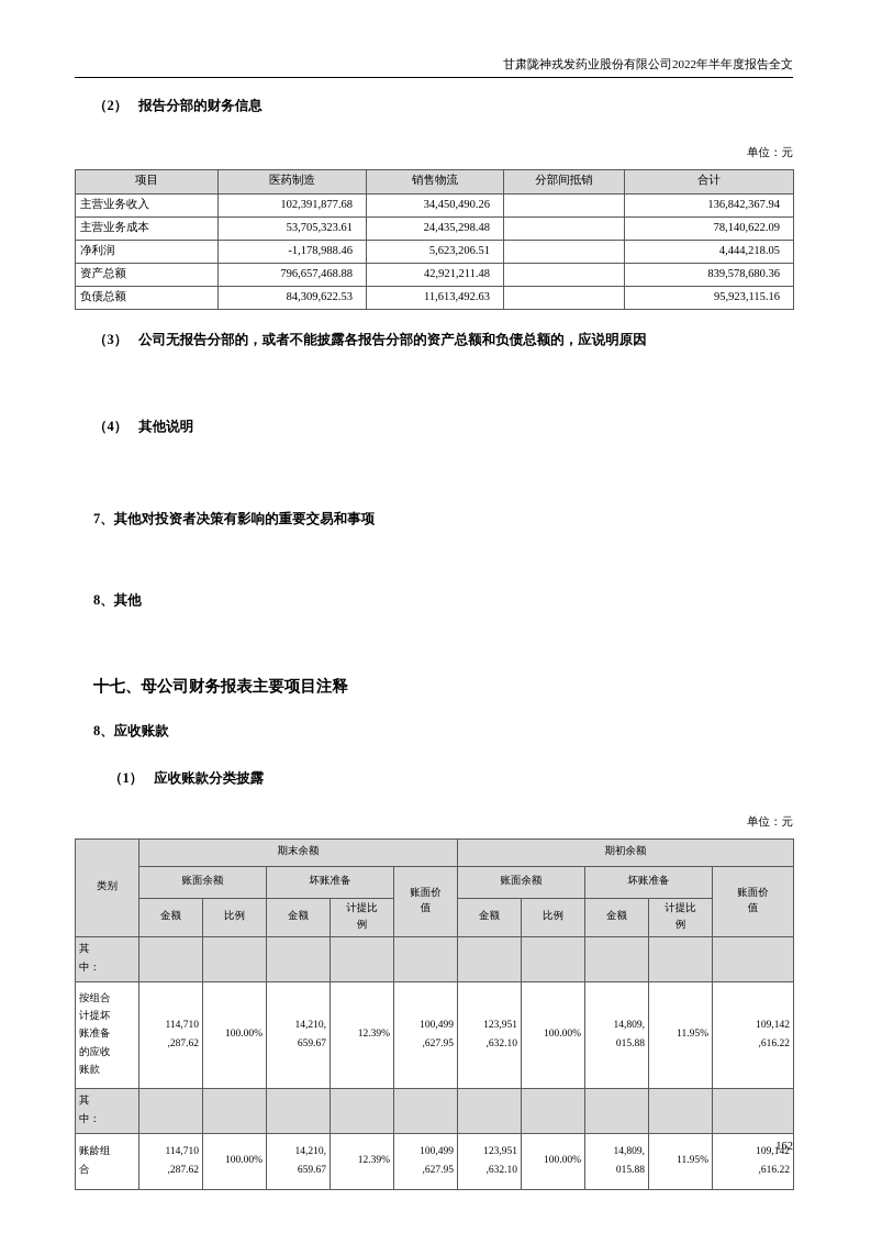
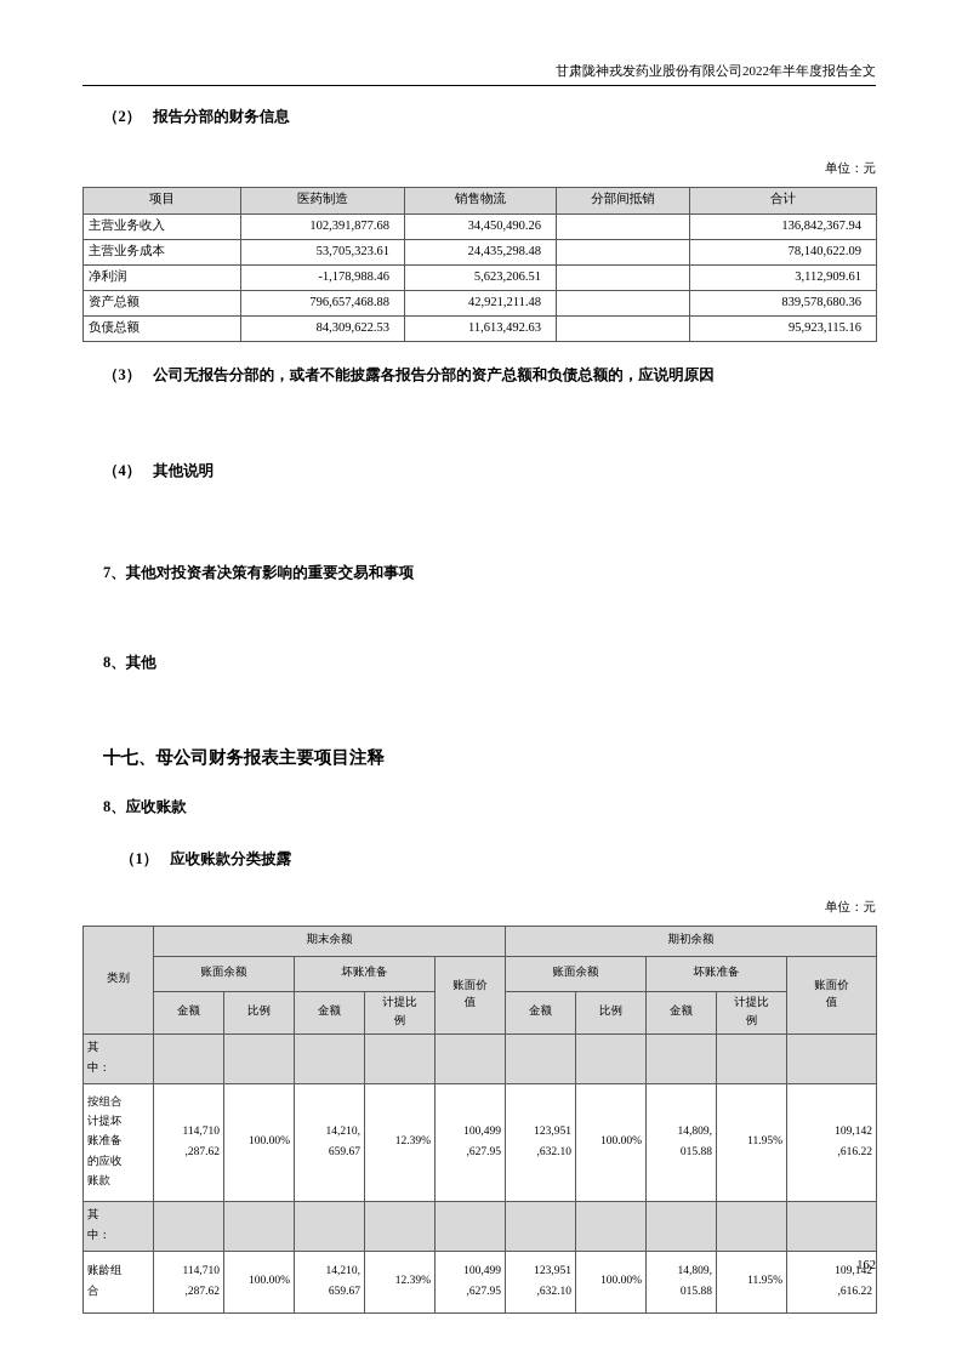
  甘肃陇神戎发药业股份有限公司2022年半年度报告全文
  （2） 报告分部的财务信息
  单位：元
  项目	医药制造	销售物流	分部间抵销	合计
  主营业务收入	102,391,877.68	34,450,490.26		136,842,367.94
  主营业务成本	53,705,323.61	24,435,298.48		78,140,622.09
- 净利润	-1,178,988.46	5,623,206.51		4,444,218.05
+ 净利润	-1,178,988.46	5,623,206.51		3,112,909.61
  资产总额	796,657,468.88	42,921,211.48		839,578,680.36
  负债总额	84,309,622.53	11,613,492.63		95,923,115.16
  （3） 公司无报告分部的，或者不能披露各报告分部的资产总额和负债总额的，应说明原因
  （4） 其他说明
  7、其他对投资者决策有影响的重要交易和事项
  8、其他
  十七、母公司财务报表主要项目注释
  8、应收账款
  （1） 应收账款分类披露
  单位：元
  类别	期末余额	期初余额
  账面余额	坏账准备	账面价 值	账面余额	坏账准备	账面价 值
  金额	比例	金额	计提比 例	金额	比例	金额	计提比 例
  其 中：
  按组合 计提坏 账准备 的应收 账款	114,710 ,287.62	100.00%	14,210, 659.67	12.39%	100,499 ,627.95	123,951 ,632.10	100.00%	14,809, 015.88	11.95%	109,142 ,616.22
  其 中：
  账龄组 合	114,710 ,287.62	100.00%	14,210, 659.67	12.39%	100,499 ,627.95	123,951 ,632.10	100.00%	14,809, 015.88	11.95%	109,142 ,616.22
  162
